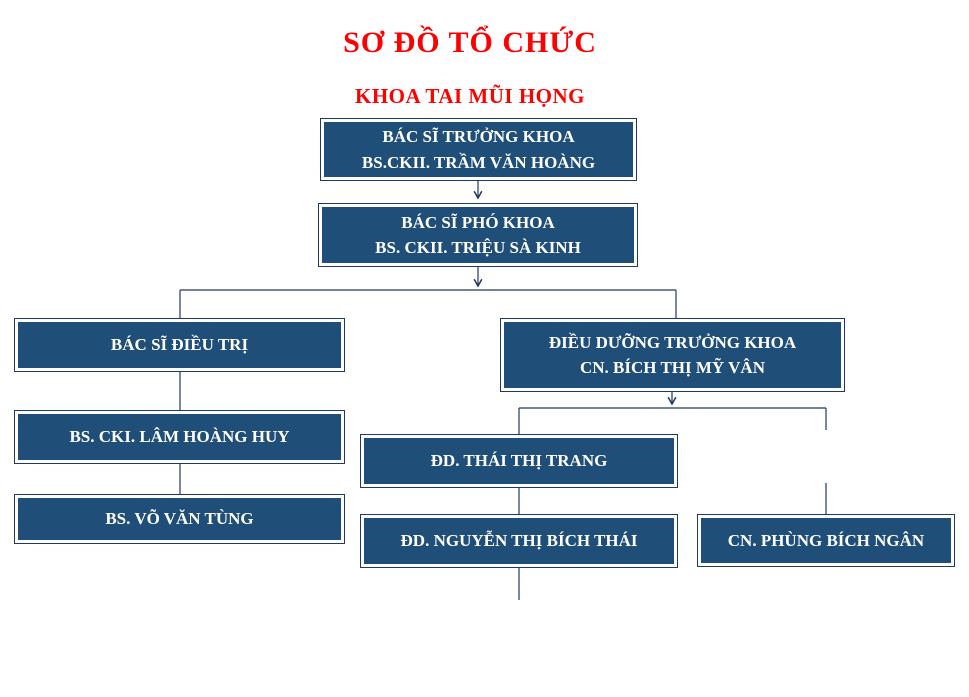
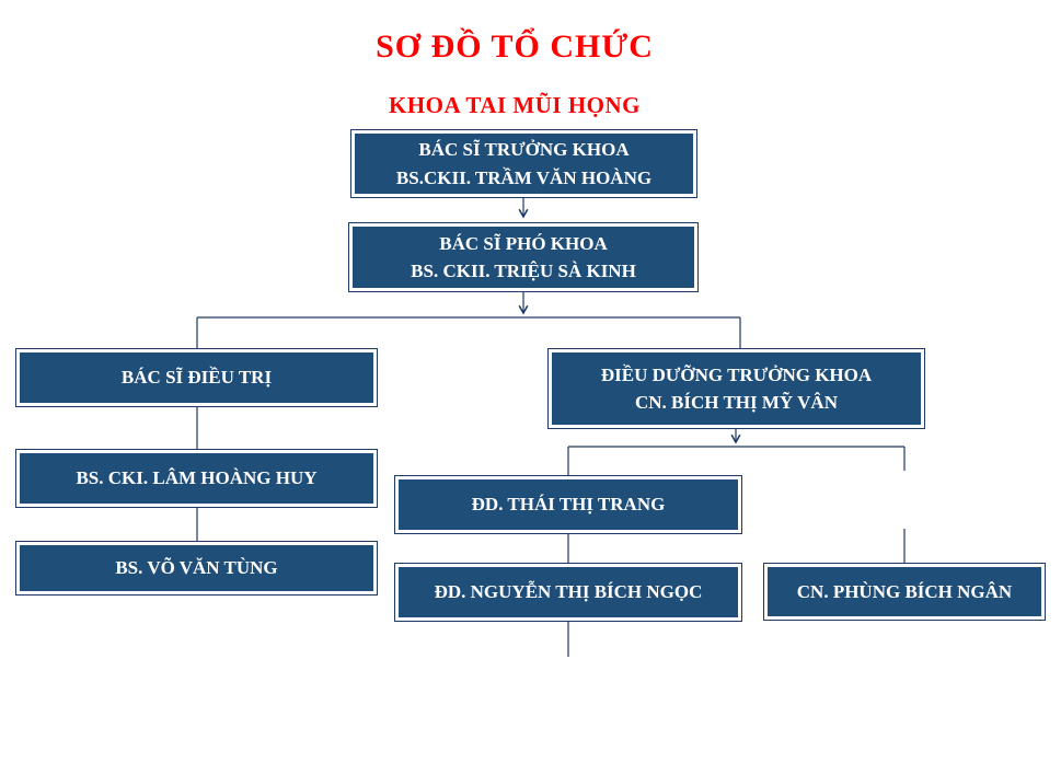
  SƠ ĐỒ TỔ CHỨC
  KHOA TAI MŨI HỌNG
  BÁC SĨ TRƯỞNG KHOA
  BS.CKII. TRẦM VĂN HOÀNG
  BÁC SĨ PHÓ KHOA
  BS. CKII. TRIỆU SÀ KINH
  BÁC SĨ ĐIỀU TRỊ
  BS. CKI. LÂM HOÀNG HUY
  BS. VÕ VĂN TÙNG
  ĐIỀU DƯỠNG TRƯỞNG KHOA
  CN. BÍCH THỊ MỸ VÂN
  ĐD. THÁI THỊ TRANG
- ĐD. NGUYỄN THỊ BÍCH THÁI
+ ĐD. NGUYỄN THỊ BÍCH NGỌC
  CN. PHÙNG BÍCH NGÂN
